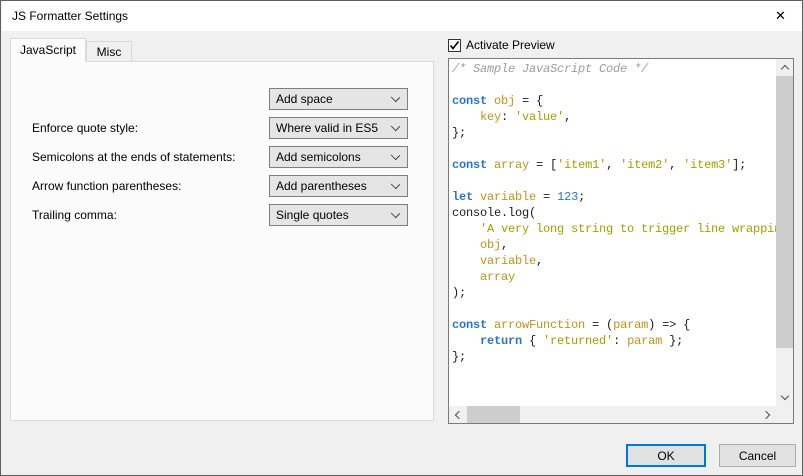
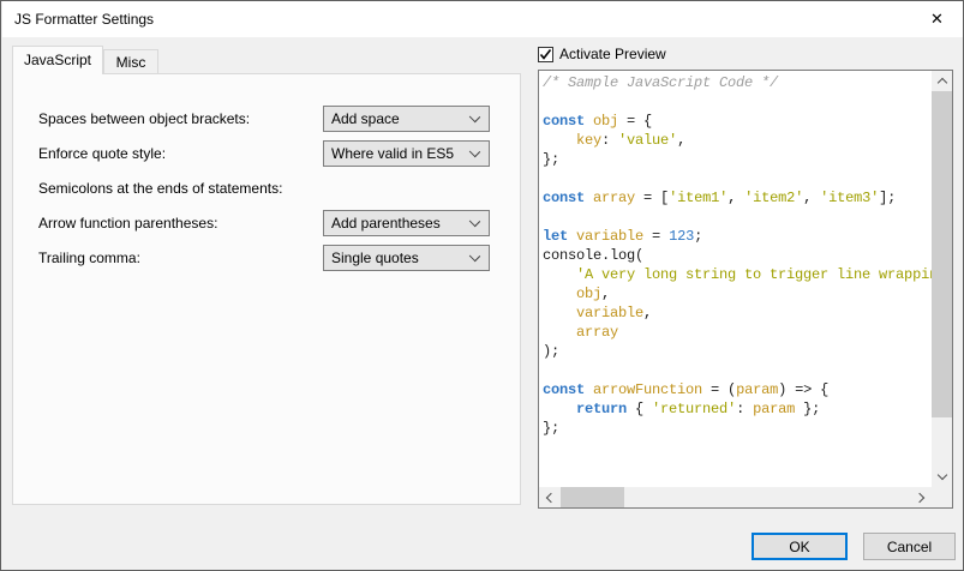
  JS Formatter Settings
  ✕
  JavaScript
  Misc
+ Spaces between object brackets:
  Add space
  Enforce quote style:
  Where valid in ES5
  Semicolons at the ends of statements:
- Add semicolons
  Arrow function parentheses:
  Add parentheses
  Trailing comma:
  Single quotes
  Activate Preview
  /* Sample JavaScript Code */
  const obj = {
  key: 'value',
  };
  const array = ['item1', 'item2', 'item3'];
  let variable = 123;
  console.log(
  'A very long string to trigger line wrappi
  obj,
  variable,
  array
  );
  const arrowFunction = (param) => {
  return { 'returned': param };
  };
  OK
  Cancel
